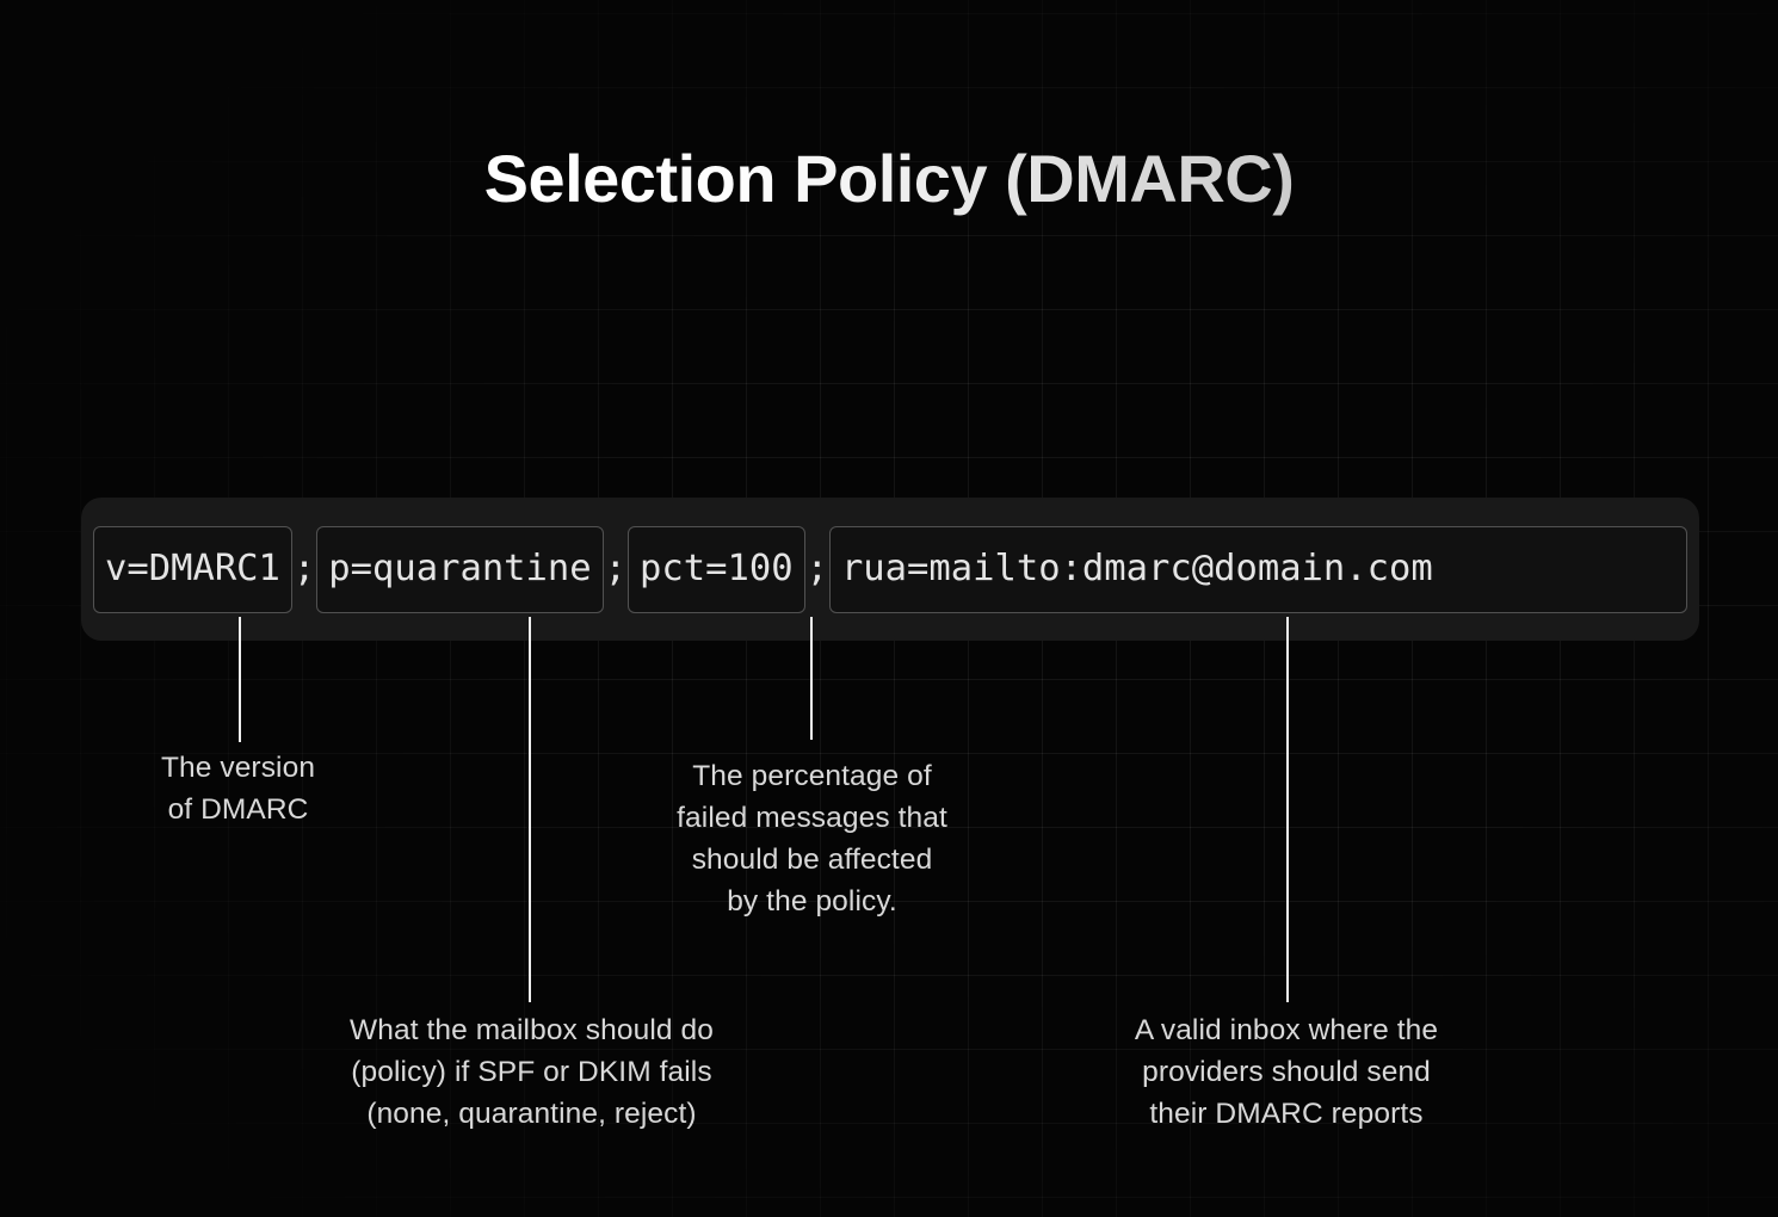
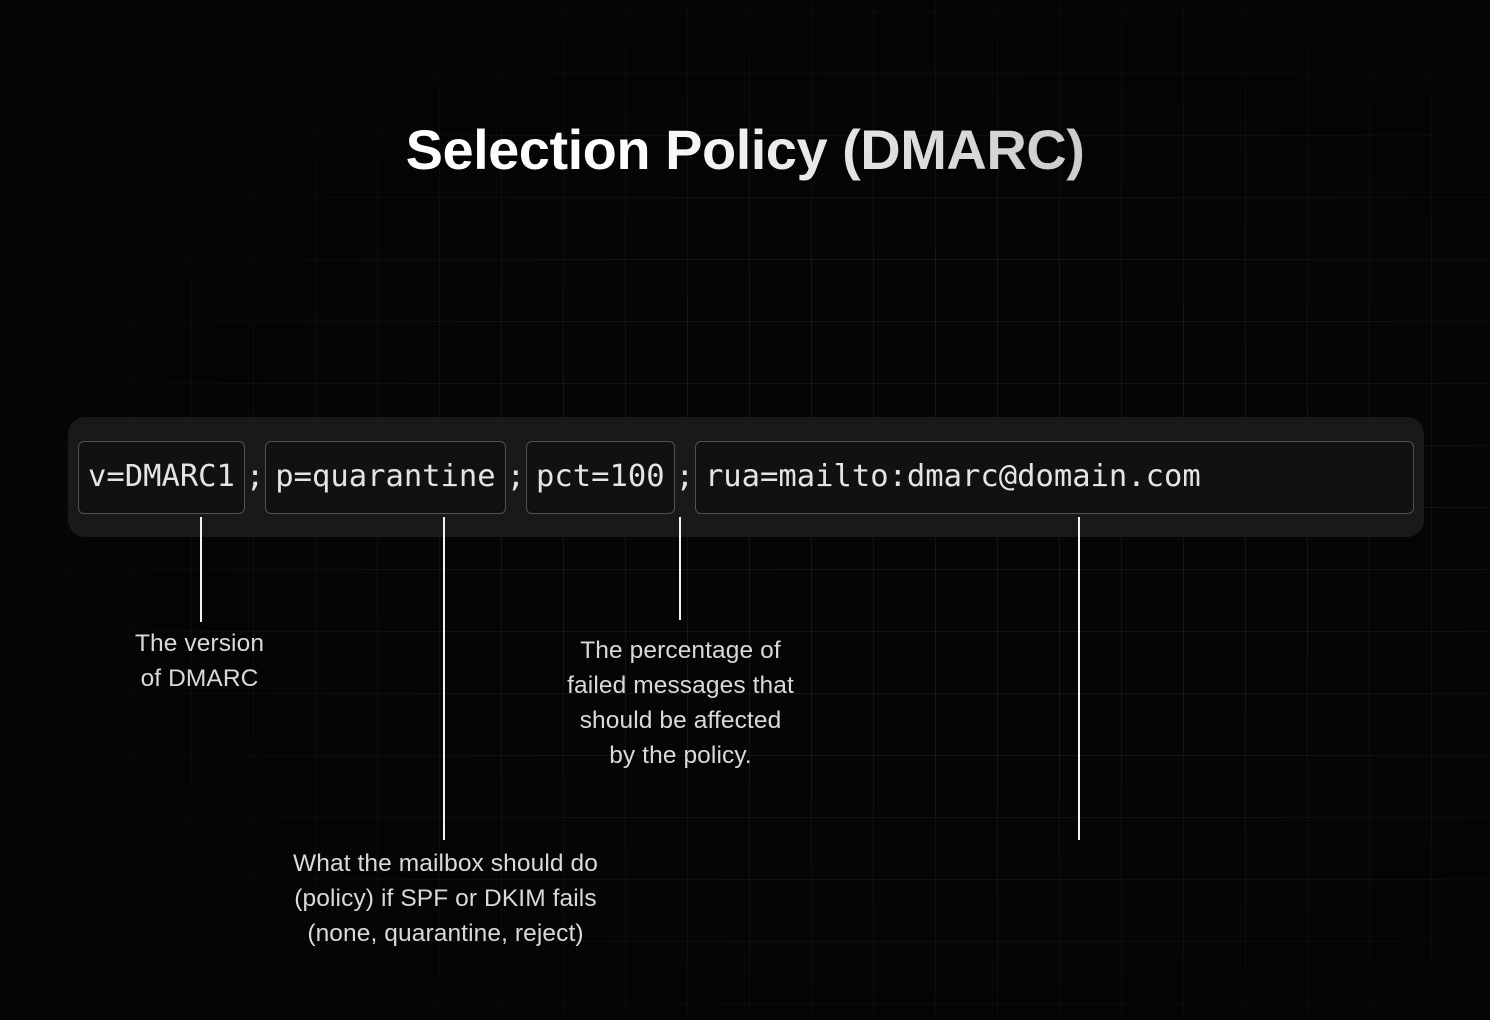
  Selection Policy (DMARC)
  v=DMARC1
  ;
  p=quarantine
  ;
  pct=100
  ;
  rua=mailto:dmarc@domain.com
  The version
  of DMARC
  What the mailbox should do
  (policy) if SPF or DKIM fails
  (none, quarantine, reject)
  The percentage of
  failed messages that
  should be affected
  by the policy.
- A valid inbox where the
- providers should send
- their DMARC reports
